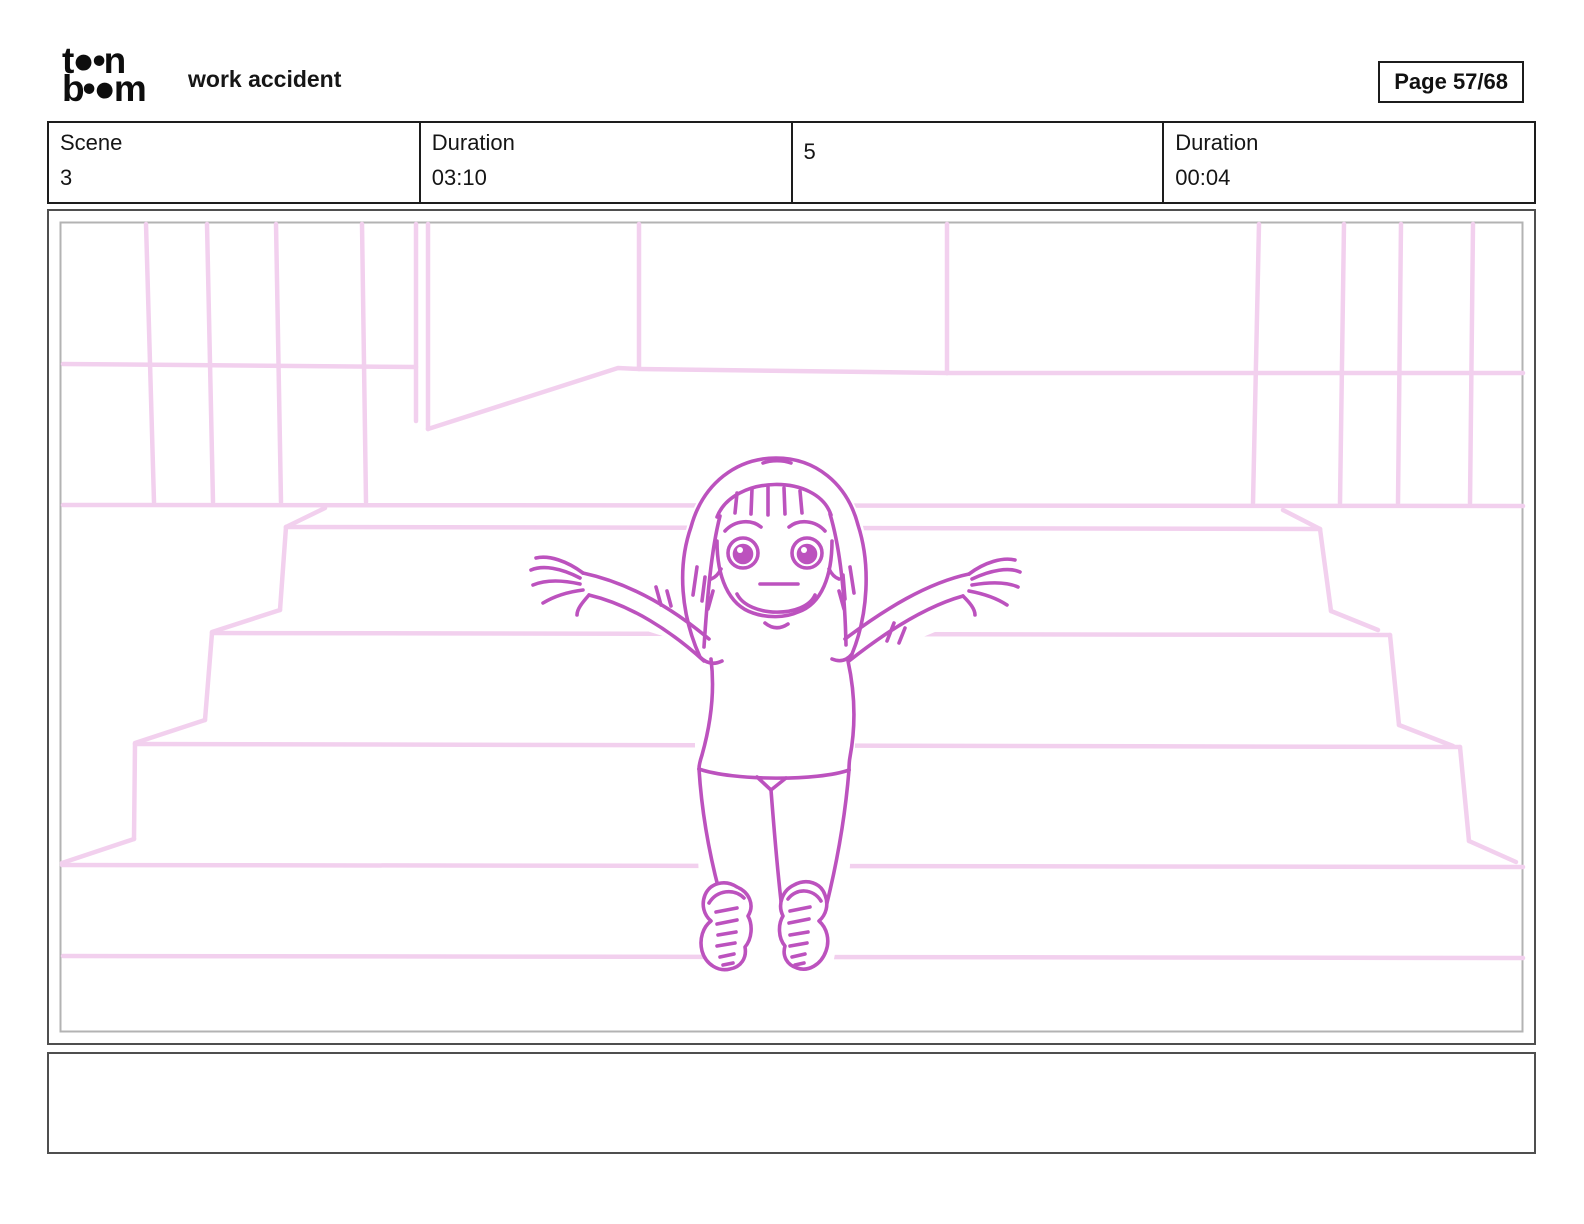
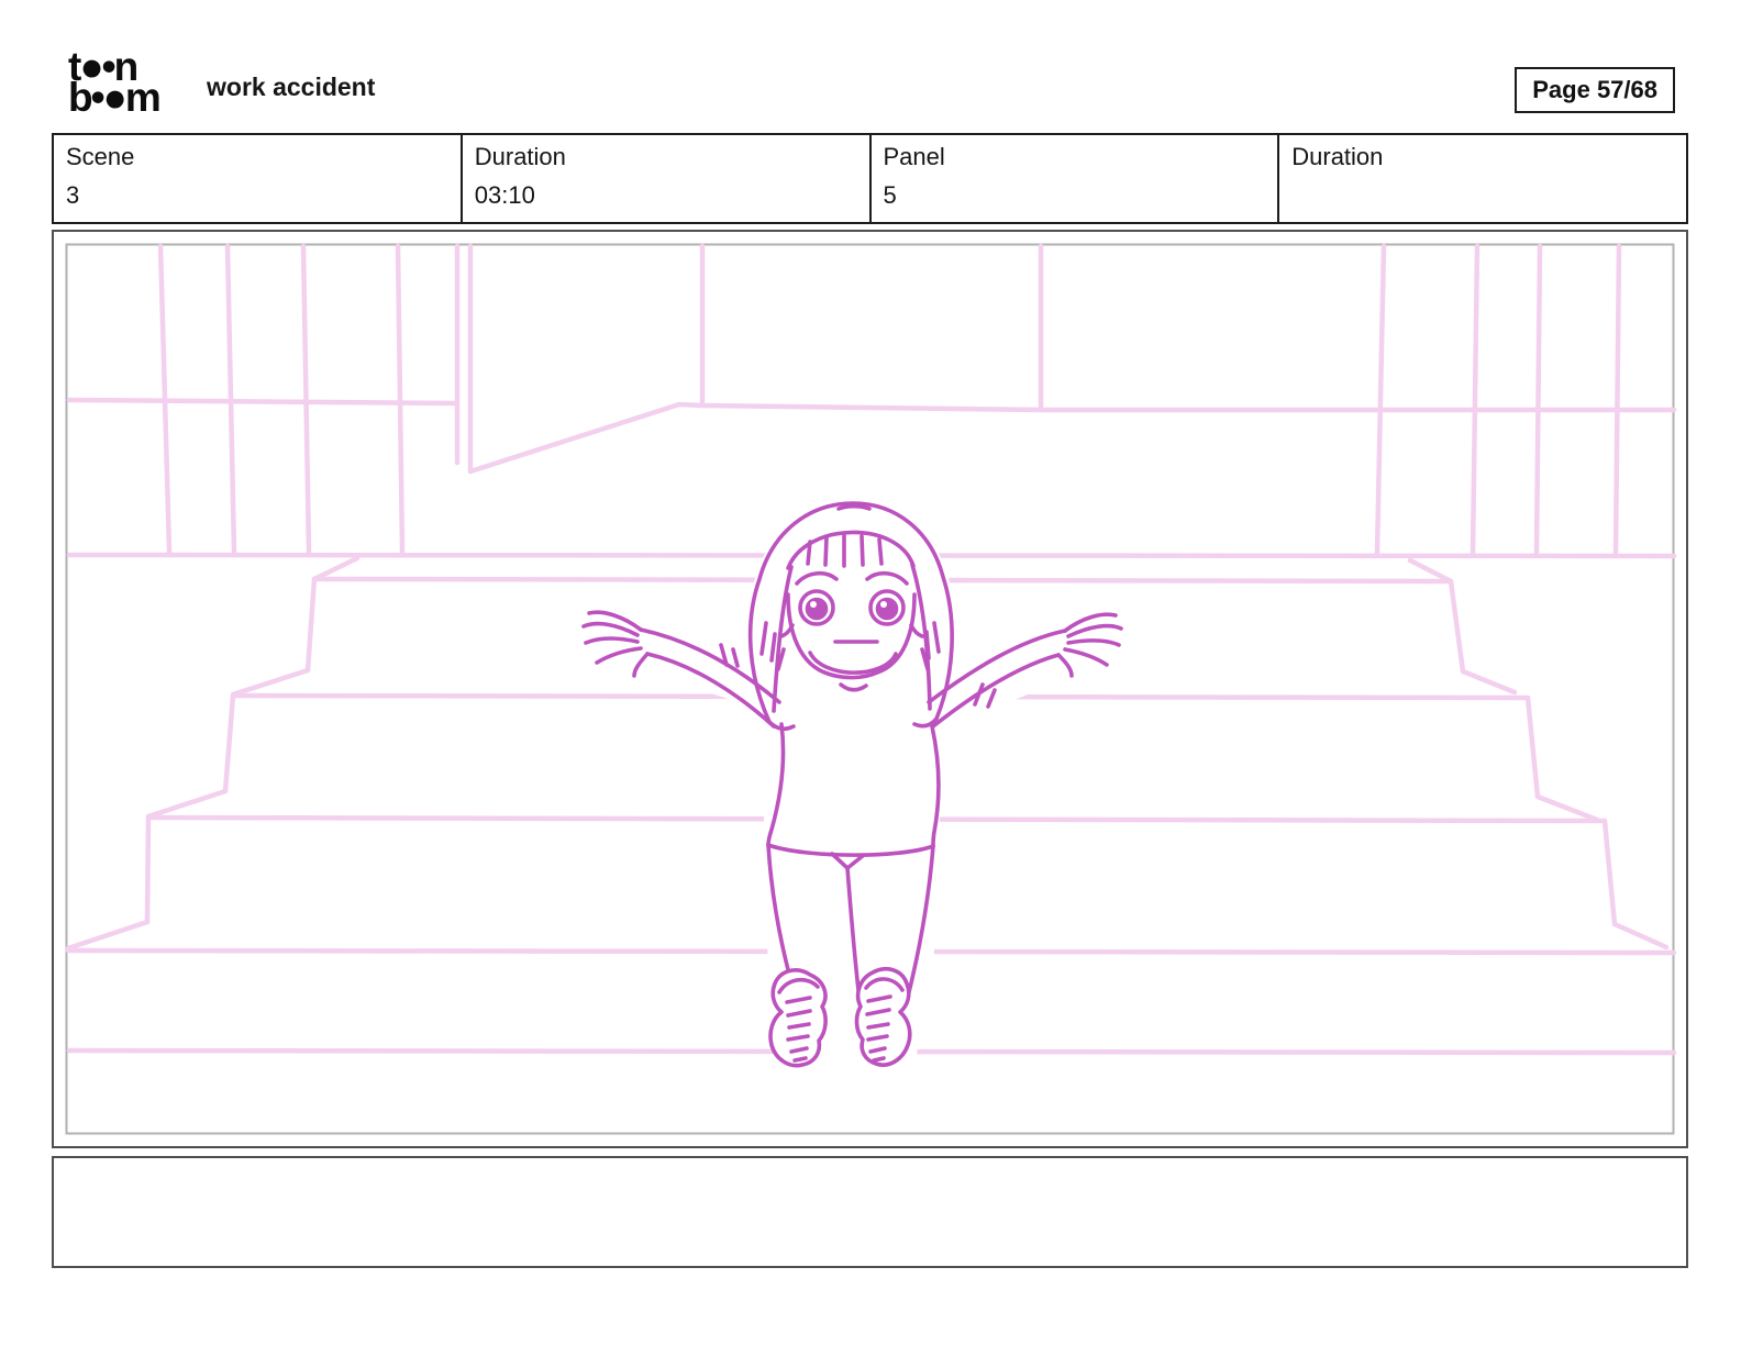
  t●•n
  b•●m
  work accident
  Page 57/68
  Scene
  3
  Duration
  03:10
+ Panel
  5
  Duration
- 00:04
